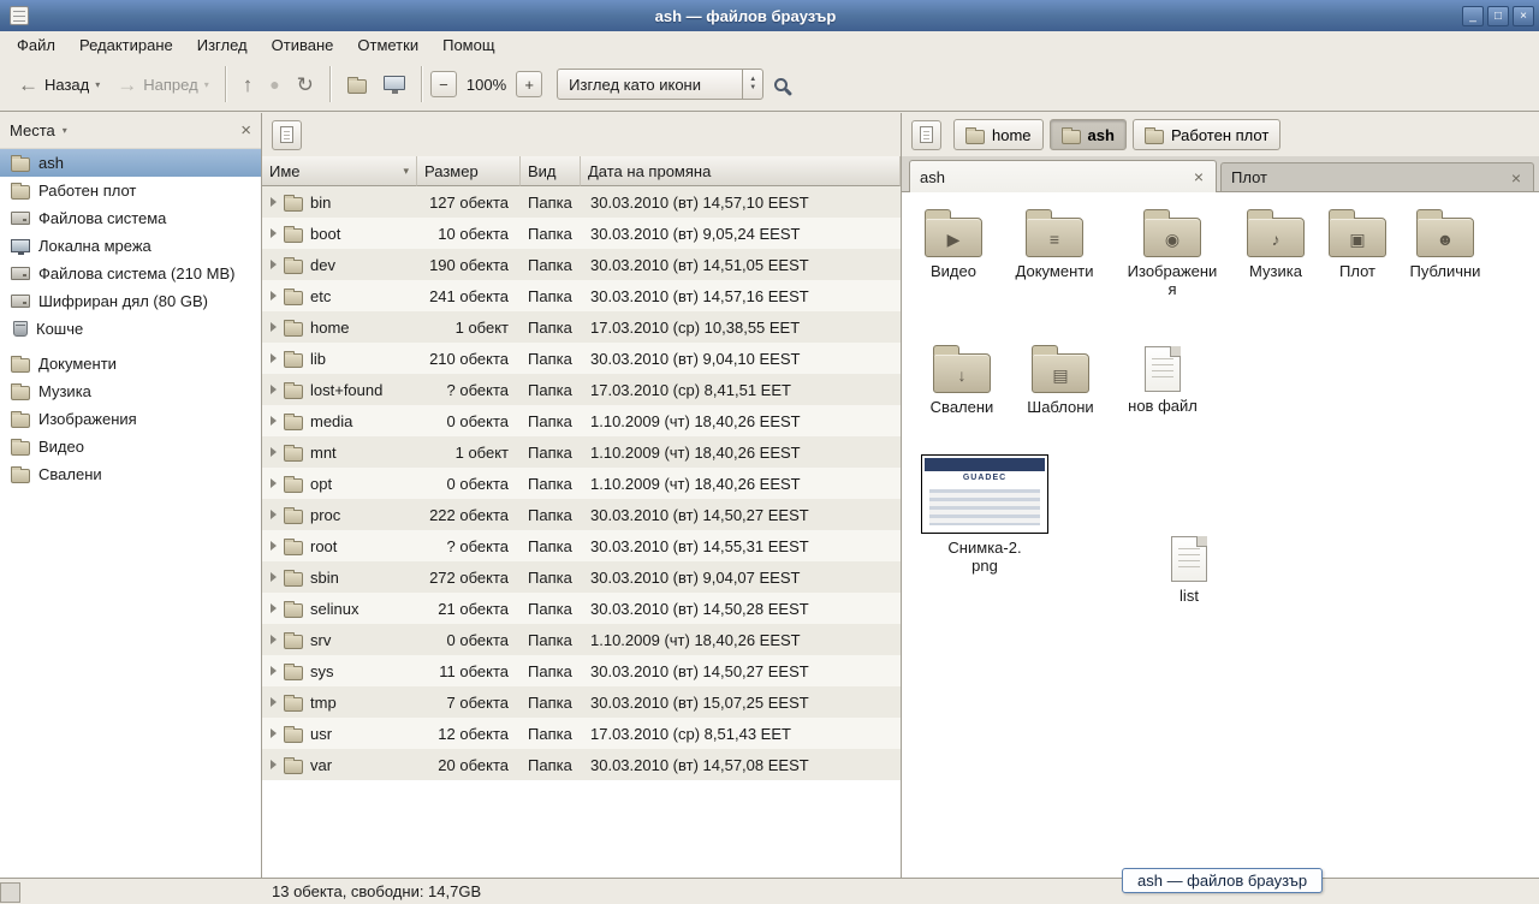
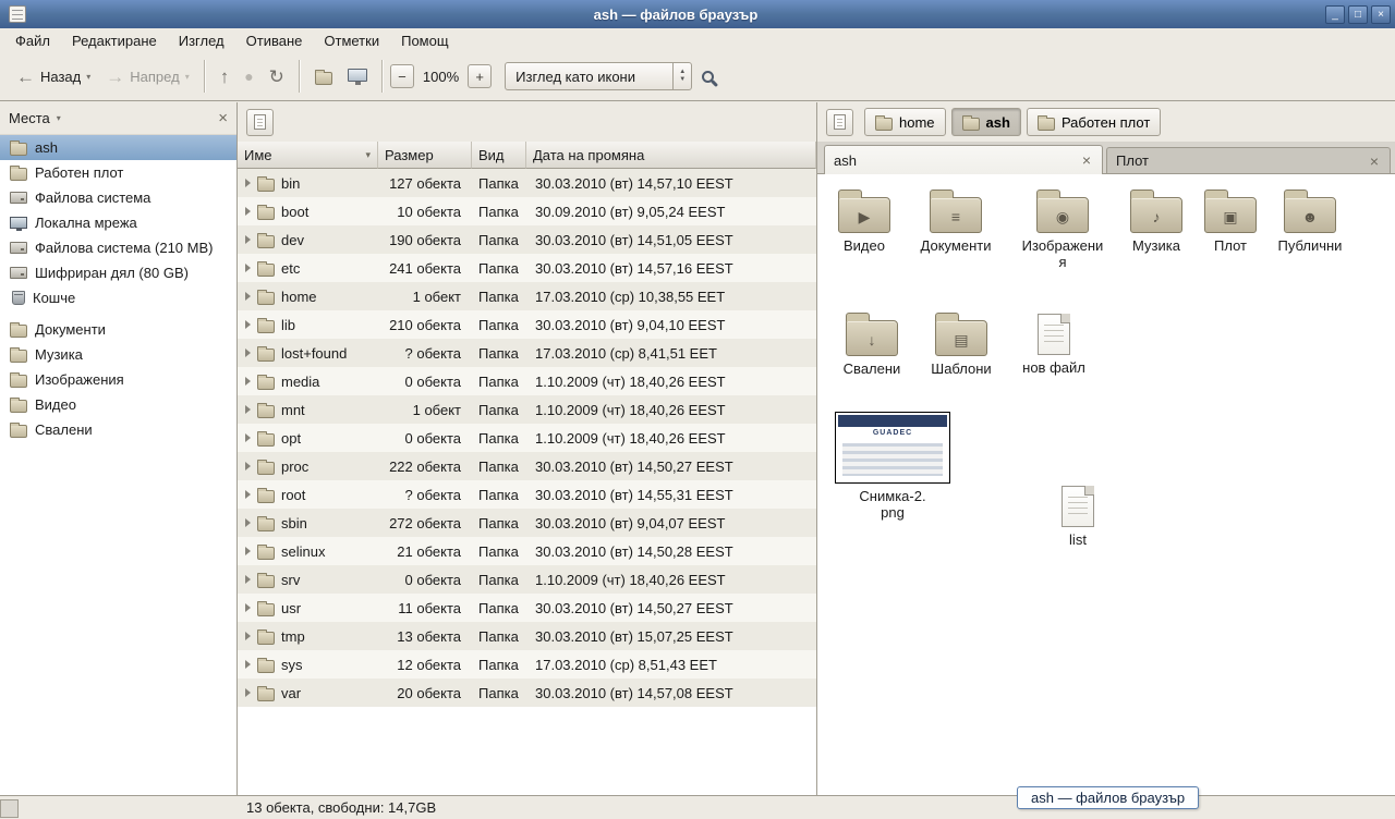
  ash — файлов браузър
  _
  □
  ×
  Файл
  Редактиране
  Изглед
  Отиване
  Отметки
  Помощ
  ←
  Назад
  ▾
  →
  Напред
  ▾
  ↑
  ●
  ↻
  −
  100%
  +
  Изглед като икони
  Места
  ▾
  ×
  ash
  Работен плот
  Файлова система
  Локална мрежа
  Файлова система (210 MB)
  Шифриран дял (80 GB)
  Кошче
  Документи
  Музика
  Изображения
  Видео
  Свалени
  Име
  ▾
  Размер
  Вид
  Дата на промяна
  bin
  127 обекта
  Папка
  30.03.2010 (вт) 14,57,10 EEST
  boot
  10 обекта
  Папка
- 30.03.2010 (вт) 9,05,24 EEST
+ 30.09.2010 (вт) 9,05,24 EEST
  dev
  190 обекта
  Папка
  30.03.2010 (вт) 14,51,05 EEST
  etc
  241 обекта
  Папка
  30.03.2010 (вт) 14,57,16 EEST
  home
  1 обект
  Папка
  17.03.2010 (ср) 10,38,55 EET
  lib
  210 обекта
  Папка
  30.03.2010 (вт) 9,04,10 EEST
  lost+found
  ? обекта
  Папка
  17.03.2010 (ср) 8,41,51 EET
  media
  0 обекта
  Папка
  1.10.2009 (чт) 18,40,26 EEST
  mnt
  1 обект
  Папка
  1.10.2009 (чт) 18,40,26 EEST
  opt
  0 обекта
  Папка
  1.10.2009 (чт) 18,40,26 EEST
  proc
  222 обекта
  Папка
  30.03.2010 (вт) 14,50,27 EEST
  root
  ? обекта
  Папка
  30.03.2010 (вт) 14,55,31 EEST
  sbin
  272 обекта
  Папка
  30.03.2010 (вт) 9,04,07 EEST
  selinux
  21 обекта
  Папка
  30.03.2010 (вт) 14,50,28 EEST
  srv
  0 обекта
  Папка
  1.10.2009 (чт) 18,40,26 EEST
- sys
+ usr
  11 обекта
  Папка
  30.03.2010 (вт) 14,50,27 EEST
  tmp
- 7 обекта
+ 13 обекта
  Папка
  30.03.2010 (вт) 15,07,25 EEST
- usr
+ sys
  12 обекта
  Папка
  17.03.2010 (ср) 8,51,43 EET
  var
  20 обекта
  Папка
  30.03.2010 (вт) 14,57,08 EEST
  home
  ash
  Работен плот
  ash
  ×
  Плот
  ×
  ▶
  Видео
  ≡
  Документи
  ◉
  Изображения
  ♪
  Музика
  ▣
  Плот
  ☻
  Публични
  ↓
  Свалени
  ▤
  Шаблони
  нов файл
  Снимка-2.png
  list
  13 обекта, свободни: 14,7GB
  ash — файлов браузър
